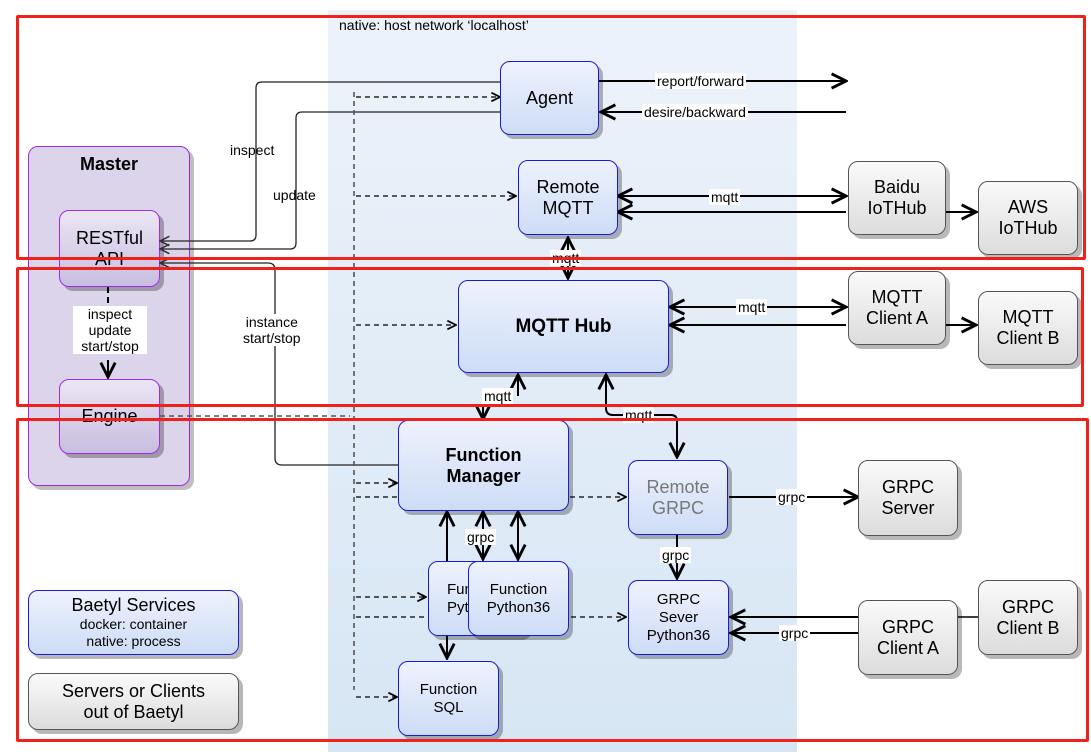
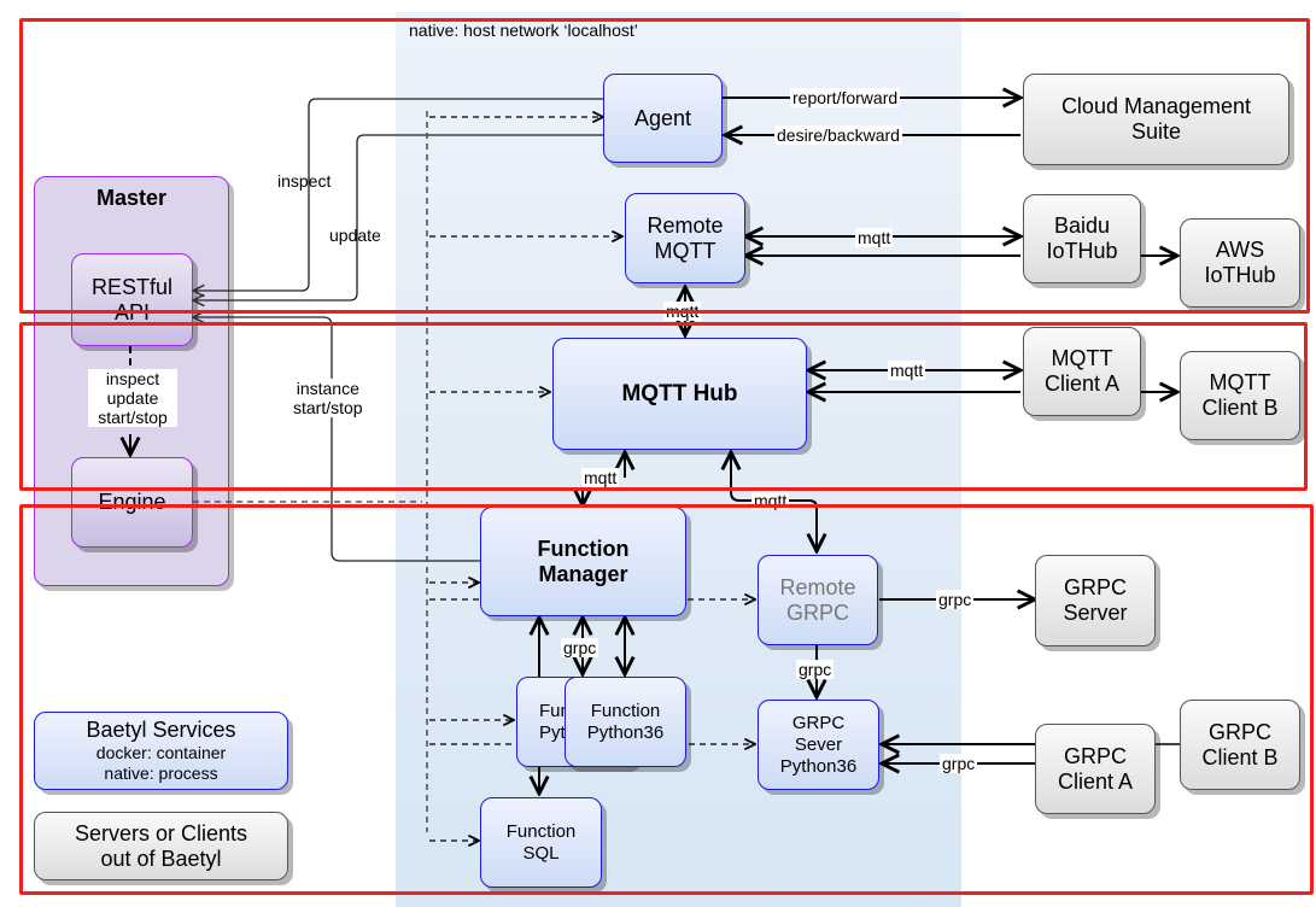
  native: host network ‘localhost’
  Master
  RESTful
  API
  Engine
  inspect
  update
  start/stop
  Agent
  Remote
  MQTT
  MQTT Hub
  Function
  Manager
  Remote
  GRPC
  Function
  Python36
  Function
  SQL
  GRPC
  Sever
  Python36
+ Cloud Management
+ Suite
  Baidu
  IoTHub
  AWS
  IoTHub
  MQTT
  Client A
  MQTT
  Client B
  GRPC
  Server
  GRPC
  Client A
  GRPC
  Client B
  report/forward
  desire/backward
  inspect
  update
  instance
  start/stop
  mqtt
  mqtt
  mqtt
  mqtt
  mqtt
  grpc
  grpc
  grpc
  grpc
  Baetyl Services
  docker: container
  native: process
  Servers or Clients
  out of Baetyl
